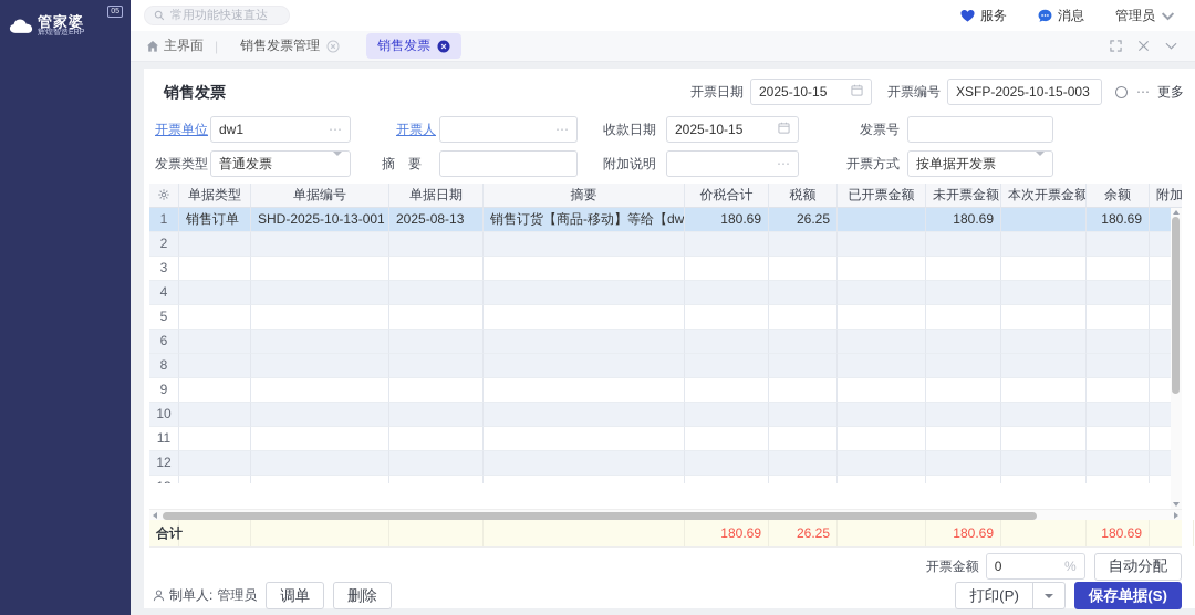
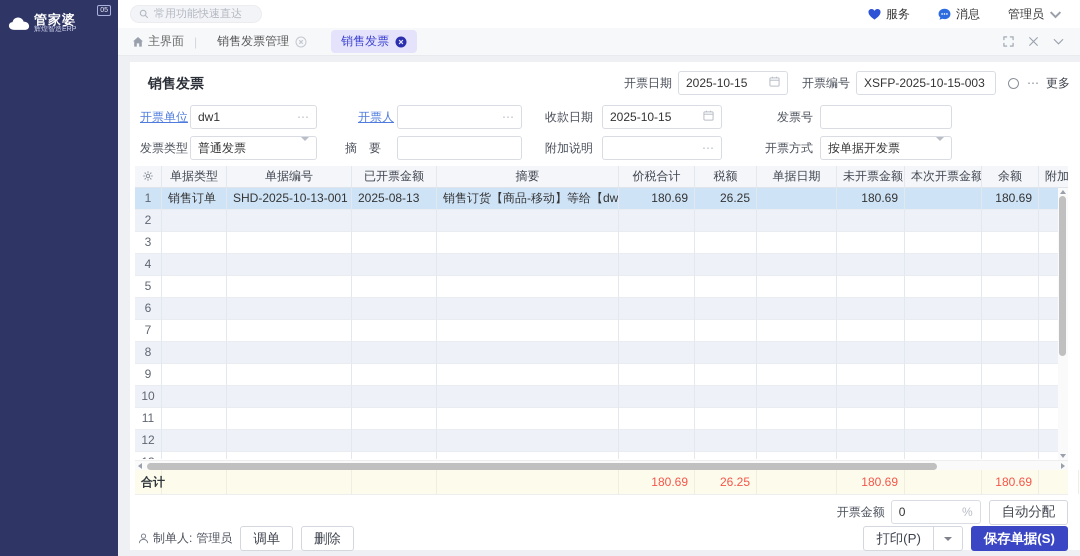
  管家婆
  常用功能快速直达
  服务
  消息
  管理员
  主界面
  |
  销售发票管理
  销售发票
  销售发票
  开票日期
  2025-10-15
  开票编号
  XSFP-2025-10-15-003
  ⋯
  更多
  开票单位
  dw1
  ⋯
  开票人
  ⋯
  收款日期
  2025-10-15
  发票号
  发票类型
  普通发票
  摘 要
  附加说明
  ⋯
  开票方式
  按单据开发票
  单据类型
  单据编号
- 单据日期
+ 已开票金额
  摘要
  价税合计
  税额
- 已开票金额
+ 单据日期
  未开票金额
  本次开票金额
  余额
  1
  销售订单
  SHD-2025-10-13-001
  2025-08-13
  销售订货【商品-移动】等给【dw
  180.69
  26.25
  180.69
  180.69
  2
  3
  4
  5
  6
+ 7
  8
  9
  10
  11
  12
  合计
  180.69
  26.25
  180.69
  180.69
  开票金额
  0
  %
  自动分配
  制单人:
  管理员
  调单
  删除
  打印(P)
  保存单据(S)
